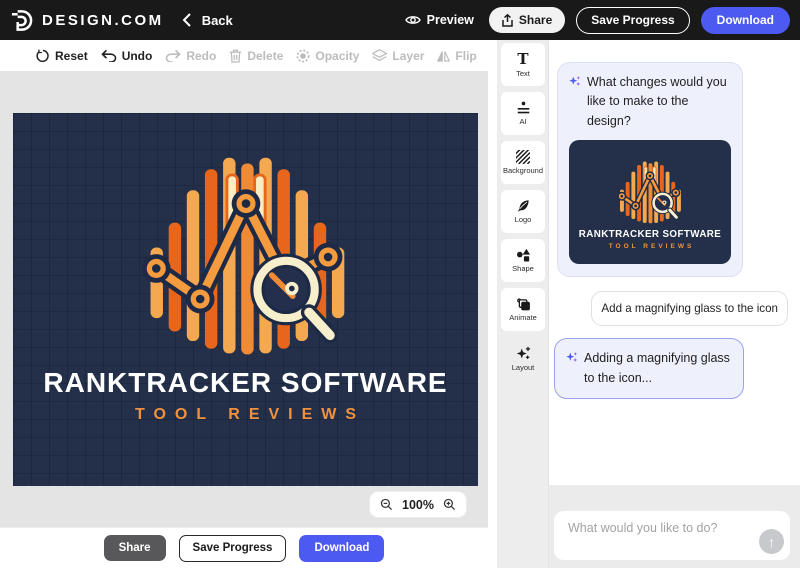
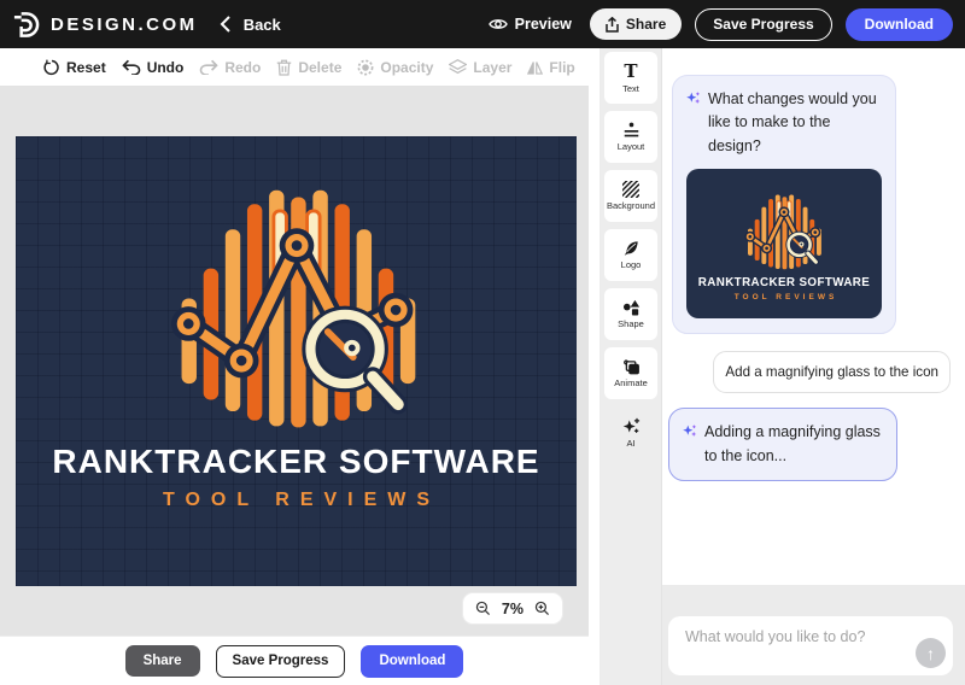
  DESIGN.COM
  Back
  Preview
  Share
  Save Progress
  Download
  Reset
  Undo
  Redo
  Delete
  Opacity
  Layer
  Flip
  RANKTRACKER SOFTWARE
  TOOL REVIEWS
- 100%
+ 7%
  Share
  Save Progress
  Download
  T
  Text
- AI
+ Layout
  Background
  Logo
  Shape
  Animate
- Layout
+ AI
  What changes would you like to make to the design?
  RANKTRACKER SOFTWARE
  Add a magnifying glass to the icon
  Adding a magnifying glass to the icon...
  What would you like to do?
  ↑
